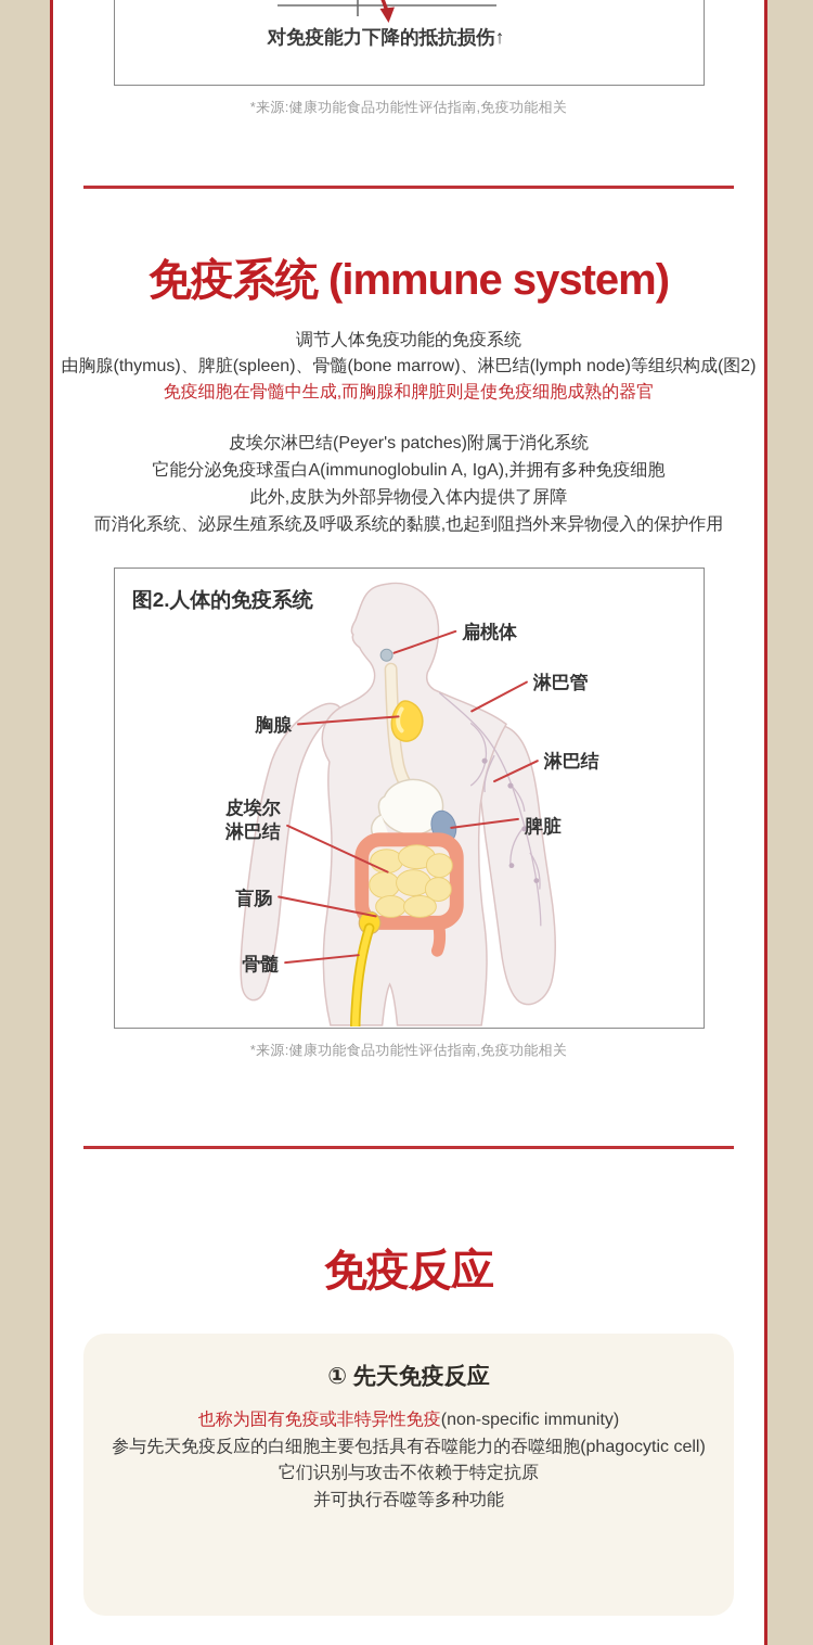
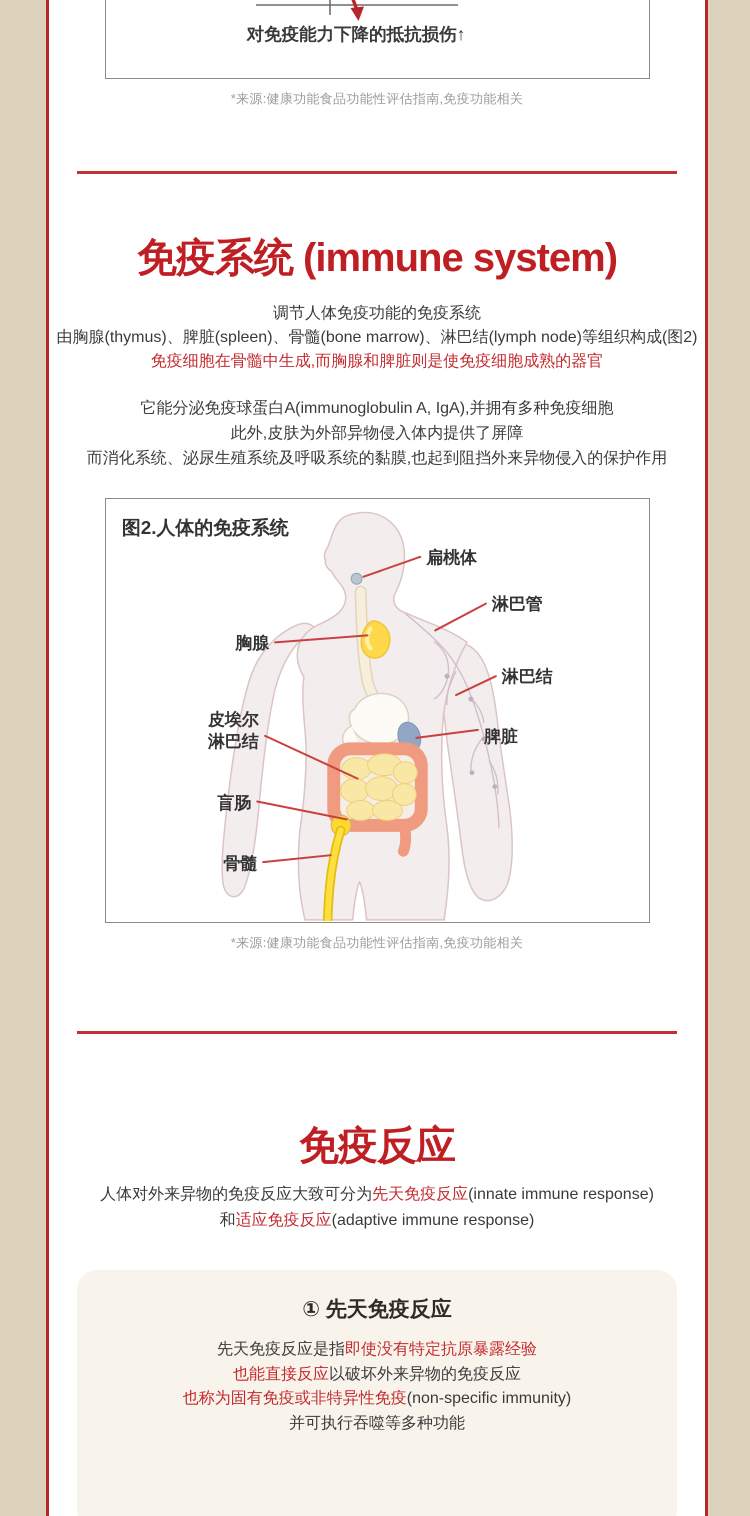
  对免疫能力下降的抵抗损伤↑
  *来源:健康功能食品功能性评估指南,免疫功能相关
  免疫系统 (immune system)
  调节人体免疫功能的免疫系统
  由胸腺(thymus)、脾脏(spleen)、骨髓(bone marrow)、淋巴结(lymph node)等组织构成(图2)
  免疫细胞在骨髓中生成,而胸腺和脾脏则是使免疫细胞成熟的器官
- 皮埃尔淋巴结(Peyer's patches)附属于消化系统
  它能分泌免疫球蛋白A(immunoglobulin A, IgA),并拥有多种免疫细胞
  此外,皮肤为外部异物侵入体内提供了屏障
  而消化系统、泌尿生殖系统及呼吸系统的黏膜,也起到阻挡外来异物侵入的保护作用
  图2.人体的免疫系统
  扁桃体
  淋巴管
  胸腺
  淋巴结
  皮埃尔
  淋巴结
  脾脏
  盲肠
  骨髓
  *来源:健康功能食品功能性评估指南,免疫功能相关
  免疫反应
+ 人体对外来异物的免疫反应大致可分为先天免疫反应(innate immune response)
+ 和适应免疫反应(adaptive immune response)
  ① 先天免疫反应
+ 先天免疫反应是指即使没有特定抗原暴露经验
+ 也能直接反应以破坏外来异物的免疫反应
  也称为固有免疫或非特异性免疫(non-specific immunity)
- 参与先天免疫反应的白细胞主要包括具有吞噬能力的吞噬细胞(phagocytic cell)
- 它们识别与攻击不依赖于特定抗原
  并可执行吞噬等多种功能
